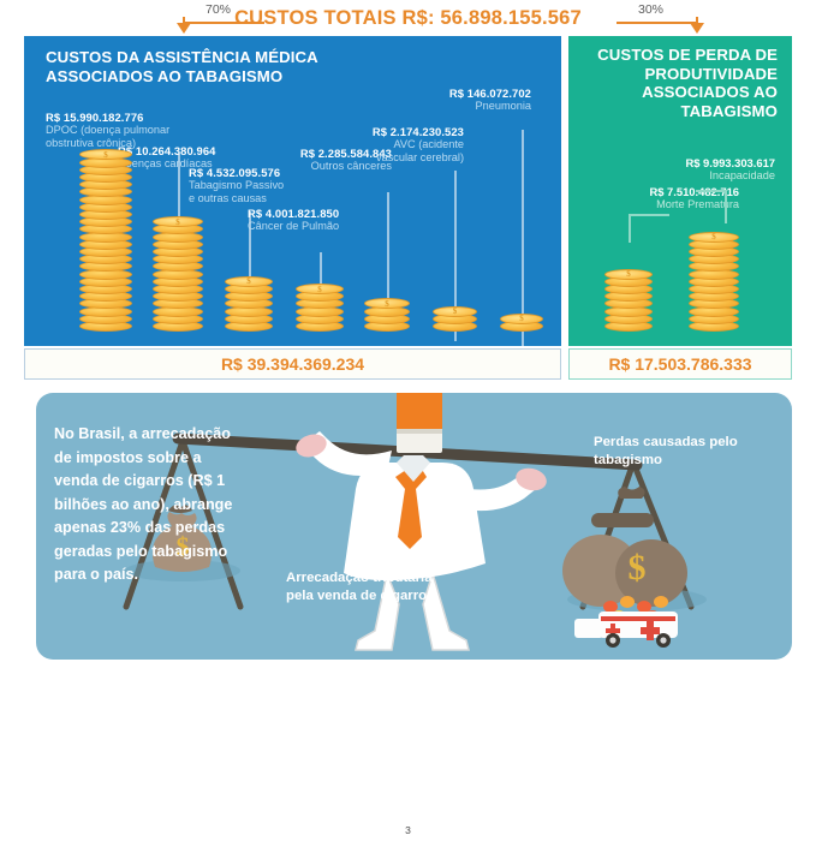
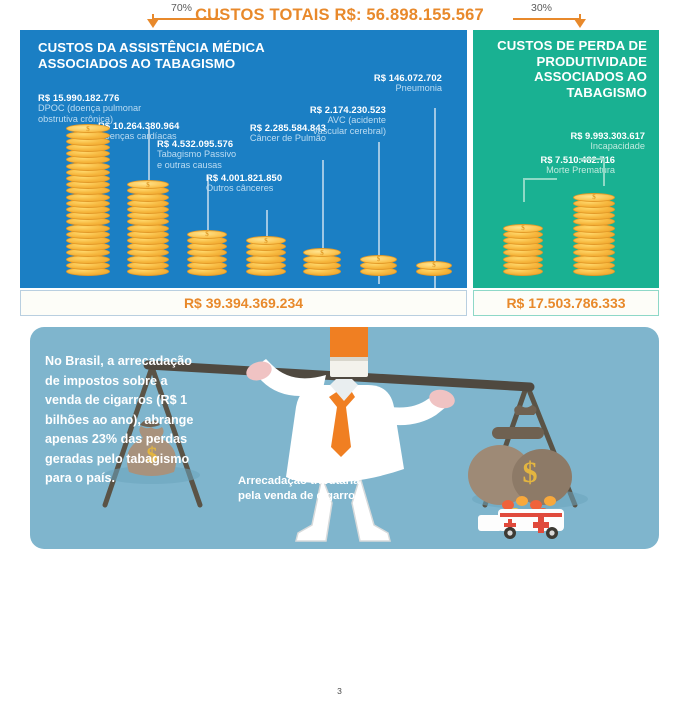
  70%
  CUSTOS TOTAIS R$: 56.898.155.567
  30%
  CUSTOS DA ASSISTÊNCIA MÉDICA ASSOCIADOS AO TABAGISMO
  R$ 15.990.182.776
  DPOC (doença pulmonar
  obstrutiva crônica)
  10.264.380.964
  enças cardíacas
  R$ 4.532.095.576
  Tabagismo Passivo
  e outras causas
  R$ 4.001.821.850
- Câncer de Pulmão
+ Outros cânceres
  R$ 2.285.584.843
- Outros cânceres
+ Câncer de Pulmão
  R$ 2.174.230.523
  AVC (acidente
  vascular cerebral)
  R$ 146.072.702
  Pneumonia
  $
  $
  $
  $
  $
  CUSTOS DE PERDA DE PRODUTIVIDADE ASSOCIADOS AO TABAGISMO
  R$ 9.993.303.617
  Incapacidade
  Morte Prematra
  $
  $
  R$ 39.394.369.234
  R$ 17.503.786.333
  $
  $
  No Brasil, a arrecadação de impostos sobre a venda de cigarros (R$ 1 bilhões ao ano), abrange apenas 23% das perdas geradas pelo tabagismo para o país.
  Arrecadação tributária pela venda de cigarros
- Perdas causadas pelo tabagismo
  3
